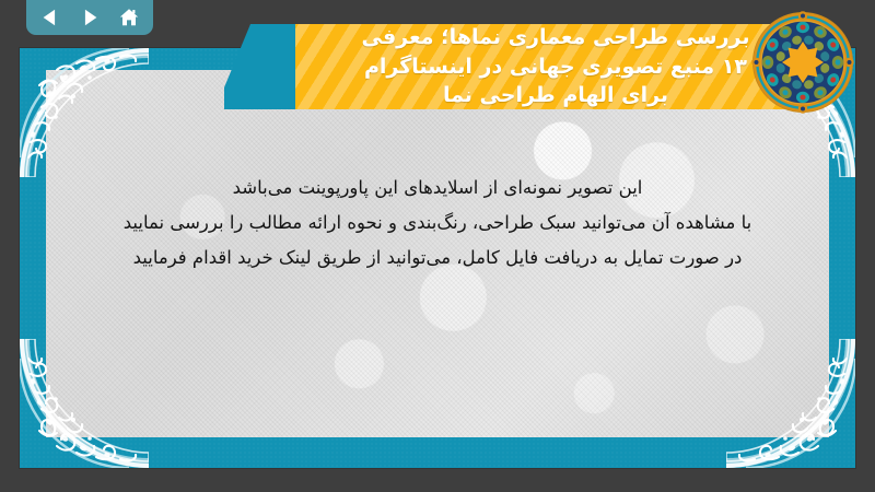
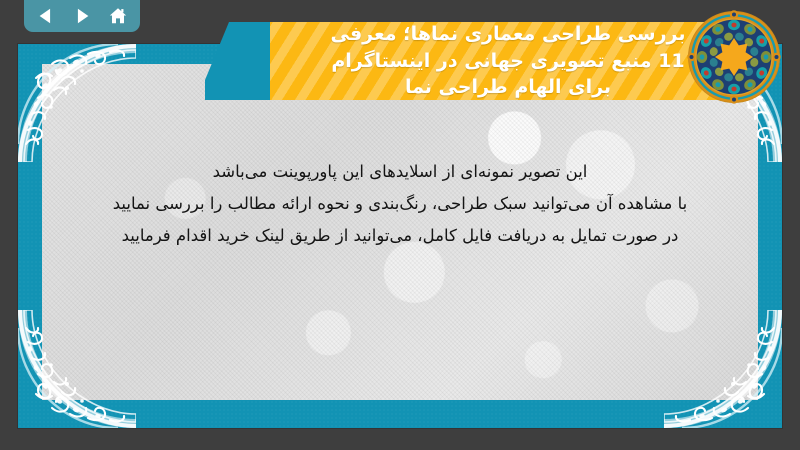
  این تصویر نمونه‌ای از اسلایدهای این پاورپوینت می‌باشد
  با مشاهده آن میتوانید سبک طراحی، رنگ‌بندی و نحوه ارائه مطالب را بررسی نمایید
  در صورت تمایل به دریافت فایل کامل، می‌توانید از طریق لینک خرید اقدام فرمایید
  بررسی طراحی معماری نماها؛ معرفی
- ۱۳ منبع تصویری جهانی در اینستاگرام
+ 11 منبع تصویری جهانی در اینستاگرام
  برای الهام طراحی نما
